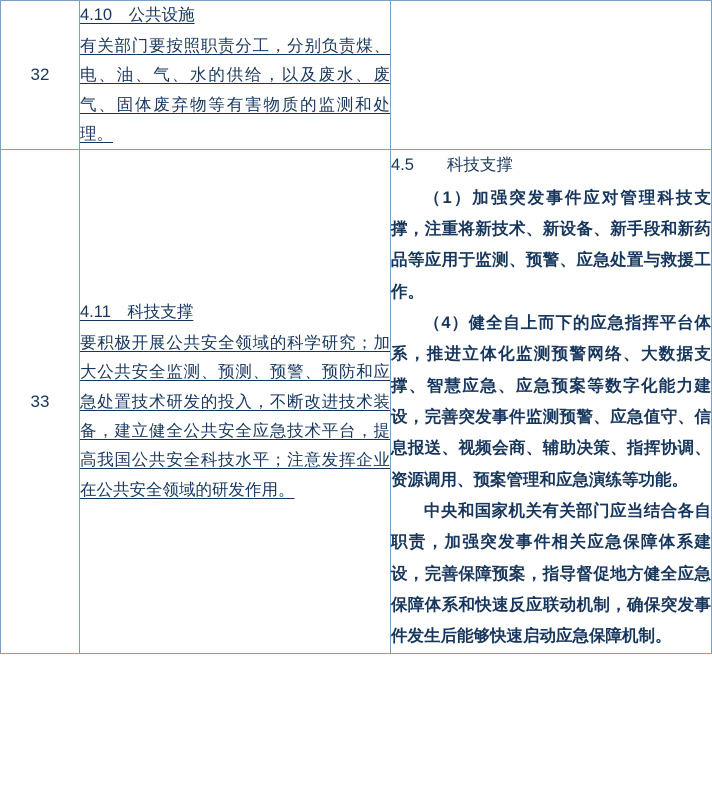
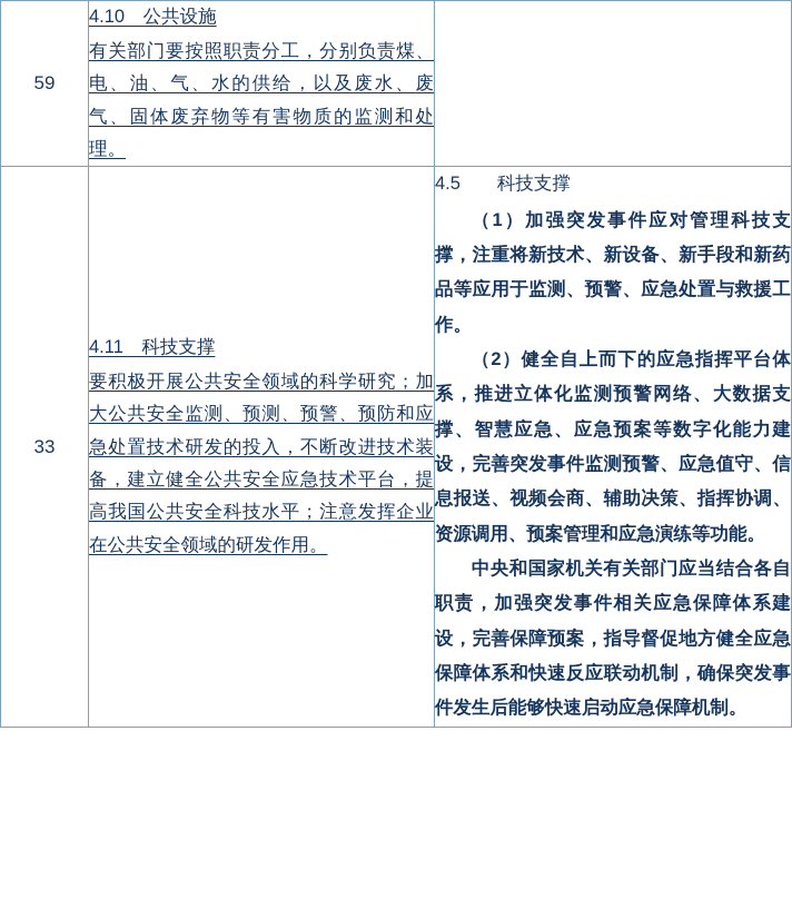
- 32	4.10 公共设施 有关部门要按照职责分工，分别负责煤、电、油、气、水的供给，以及废水、废气、固体废弃物等有害物质的监测和处理。
+ 59	4.10 公共设施 有关部门要按照职责分工，分别负责煤、电、油、气、水的供给，以及废水、废气、固体废弃物等有害物质的监测和处理。
- 33	4.11 科技支撑 要积极开展公共安全领域的科学研究；加大公共安全监测、预测、预警、预防和应急处置技术研发的投入，不断改进技术装备，建立健全公共安全应急技术平台，提高我国公共安全科技水平；注意发挥企业在公共安全领域的研发作用。	4.5 科技支撑 （1）加强突发事件应对管理科技支撑，注重将新技术、新设备、新手段和新药品等应用于监测、预警、应急处置与救援工作。 （4）健全自上而下的应急指挥平台体系，推进立体化监测预警网络、大数据支撑、智慧应急、应急预案等数字化能力建设，完善突发事件监测预警、应急值守、信息报送、视频会商、辅助决策、指挥协调、资源调用、预案管理和应急演练等功能。 中央和国家机关有关部门应当结合各自职责，加强突发事件相关应急保障体系建设，完善保障预案，指导督促地方健全应急保障体系和快速反应联动机制，确保突发事件发生后能够快速启动应急保障机制。
+ 33	4.11 科技支撑 要积极开展公共安全领域的科学研究；加大公共安全监测、预测、预警、预防和应急处置技术研发的投入，不断改进技术装备，建立健全公共安全应急技术平台，提高我国公共安全科技水平；注意发挥企业在公共安全领域的研发作用。	4.5 科技支撑 （1）加强突发事件应对管理科技支撑，注重将新技术、新设备、新手段和新药品等应用于监测、预警、应急处置与救援工作。 （2）健全自上而下的应急指挥平台体系，推进立体化监测预警网络、大数据支撑、智慧应急、应急预案等数字化能力建设，完善突发事件监测预警、应急值守、信息报送、视频会商、辅助决策、指挥协调、资源调用、预案管理和应急演练等功能。 中央和国家机关有关部门应当结合各自职责，加强突发事件相关应急保障体系建设，完善保障预案，指导督促地方健全应急保障体系和快速反应联动机制，确保突发事件发生后能够快速启动应急保障机制。
